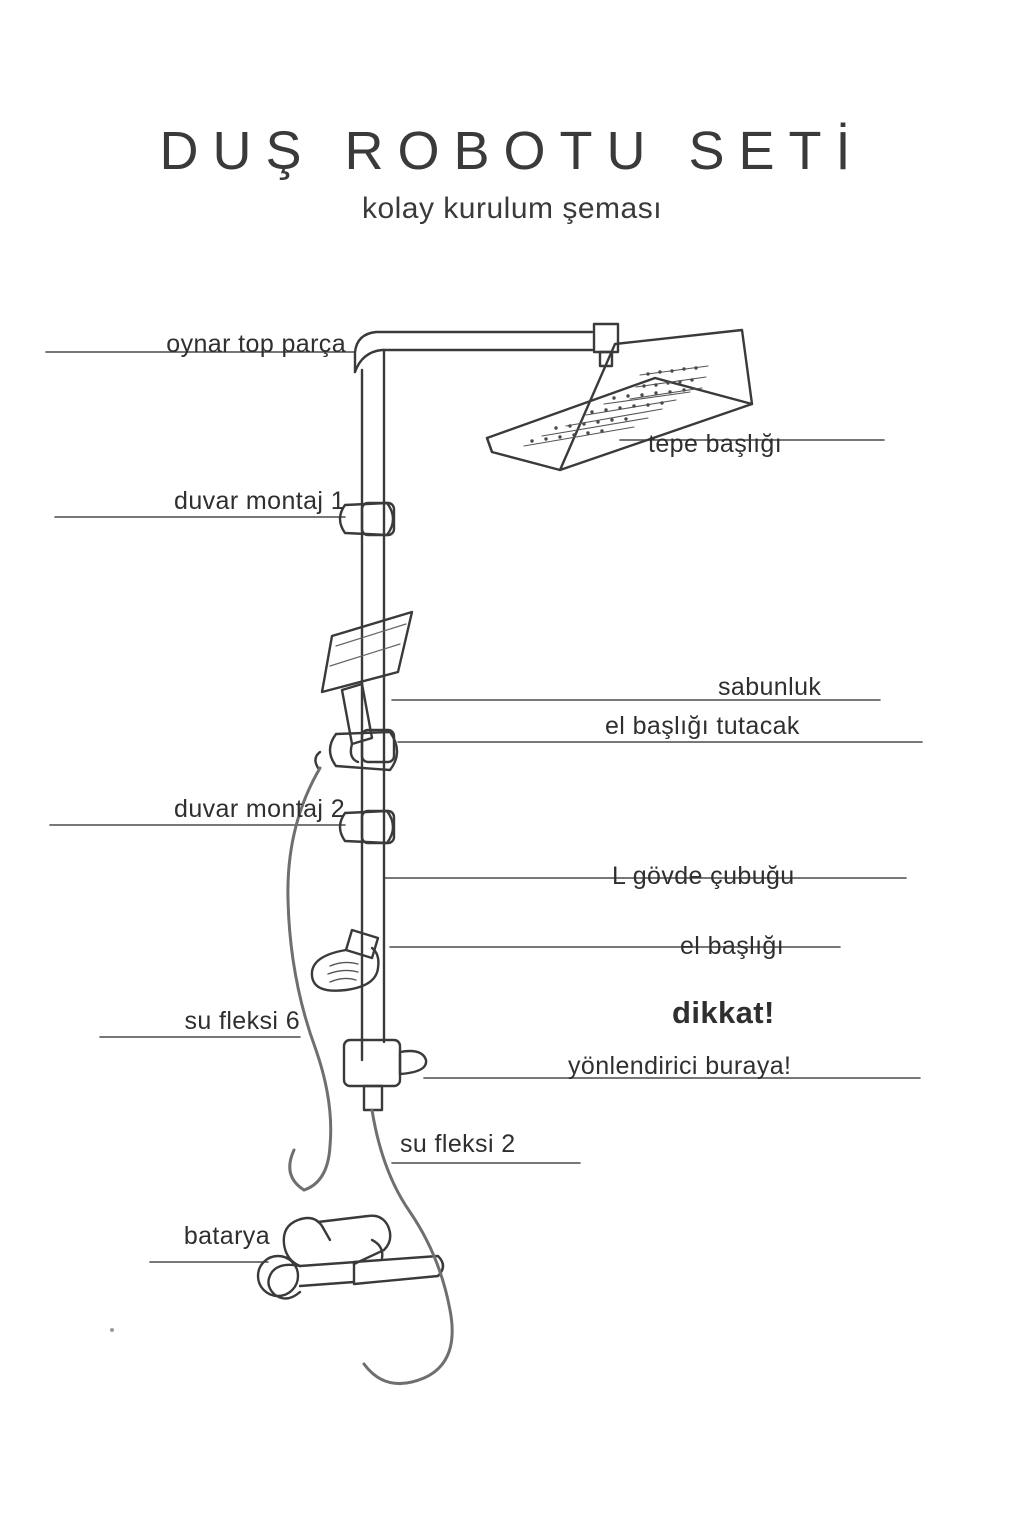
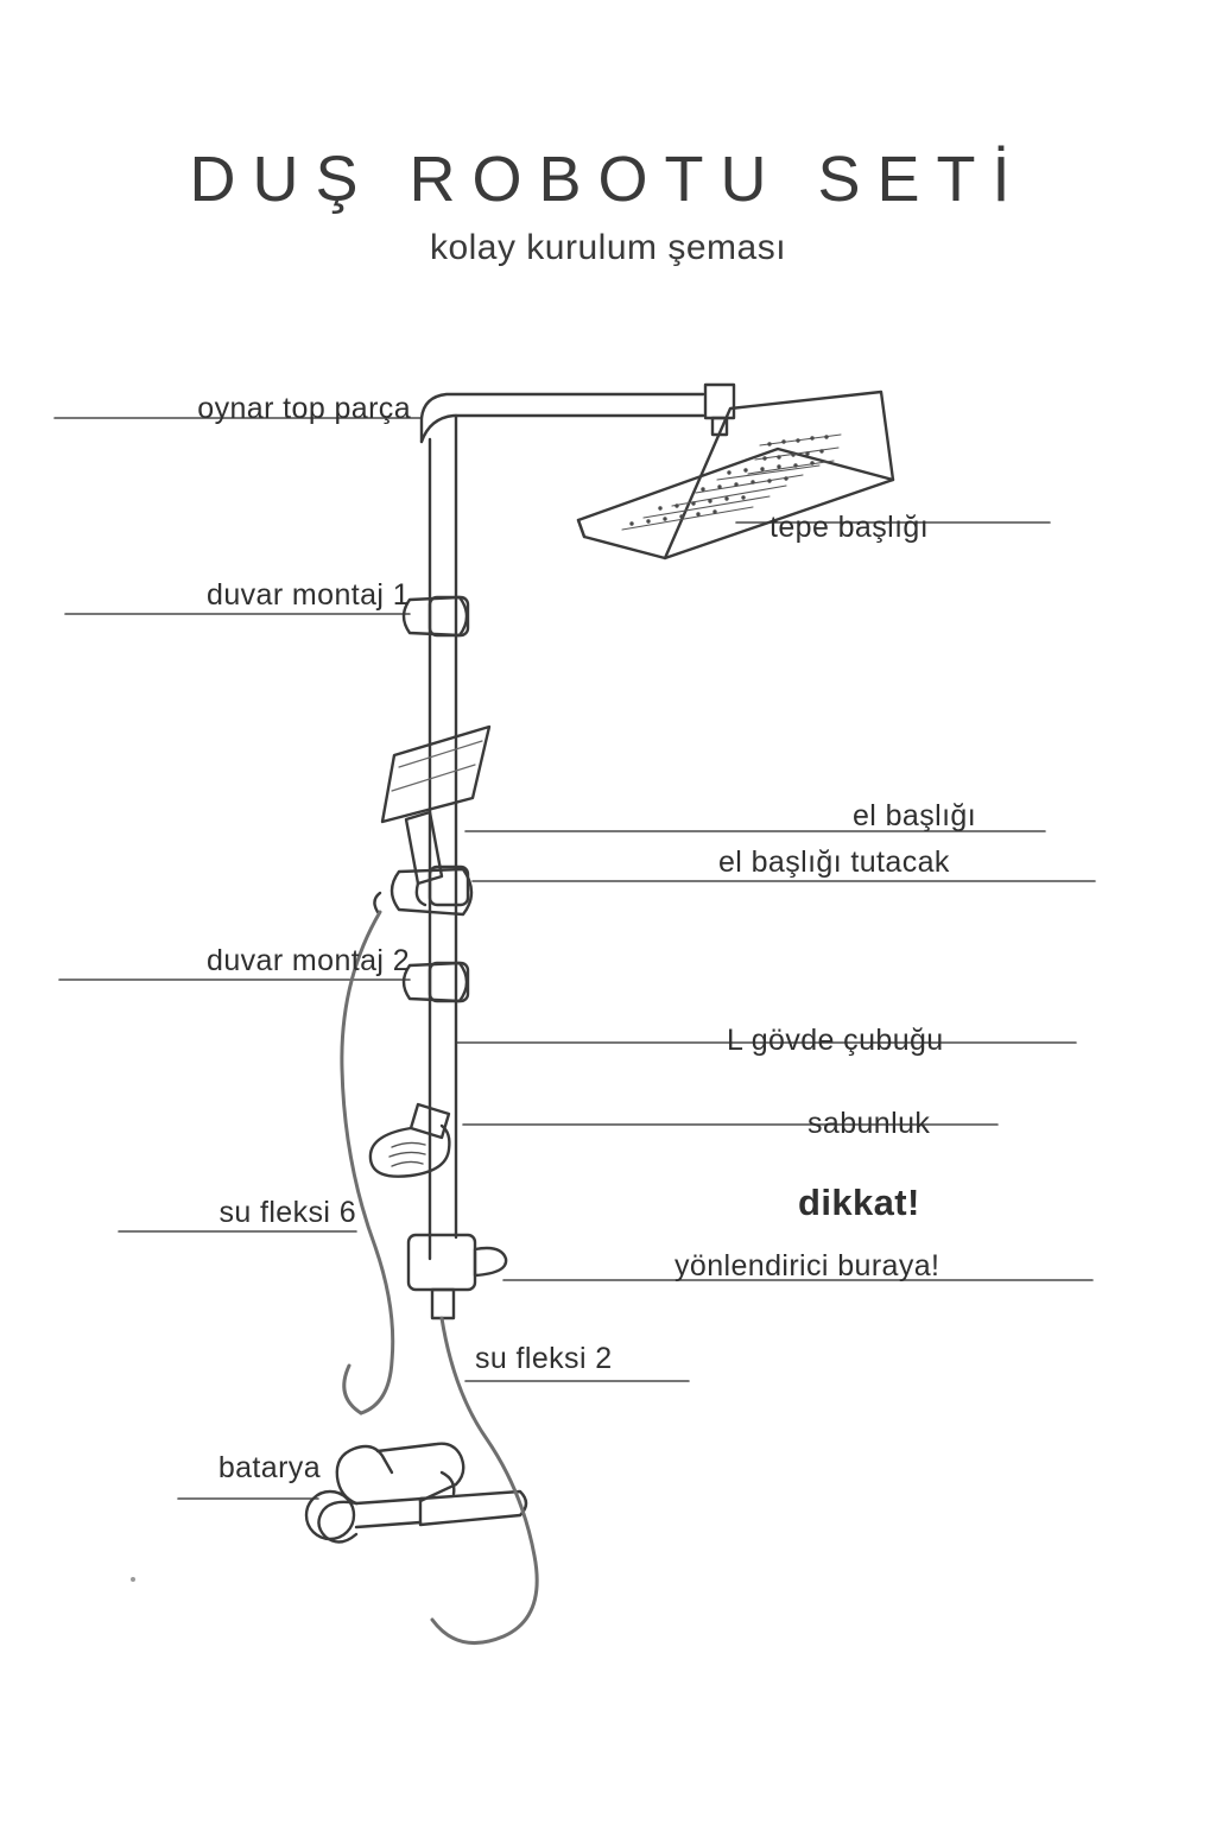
  DUŞ ROBOTU SETİ
  kolay kurulum şeması
  oynar top parça
  tepe başlığı
  duvar montaj 1
- sabunluk
+ el başlığı
  el başlığı tutacak
  duvar montaj 2
  L gövde çubuğu
- el başlığı
+ sabunluk
  su fleksi 6
  dikkat!
  yönlendirici buraya!
  su fleksi 2
  batarya
